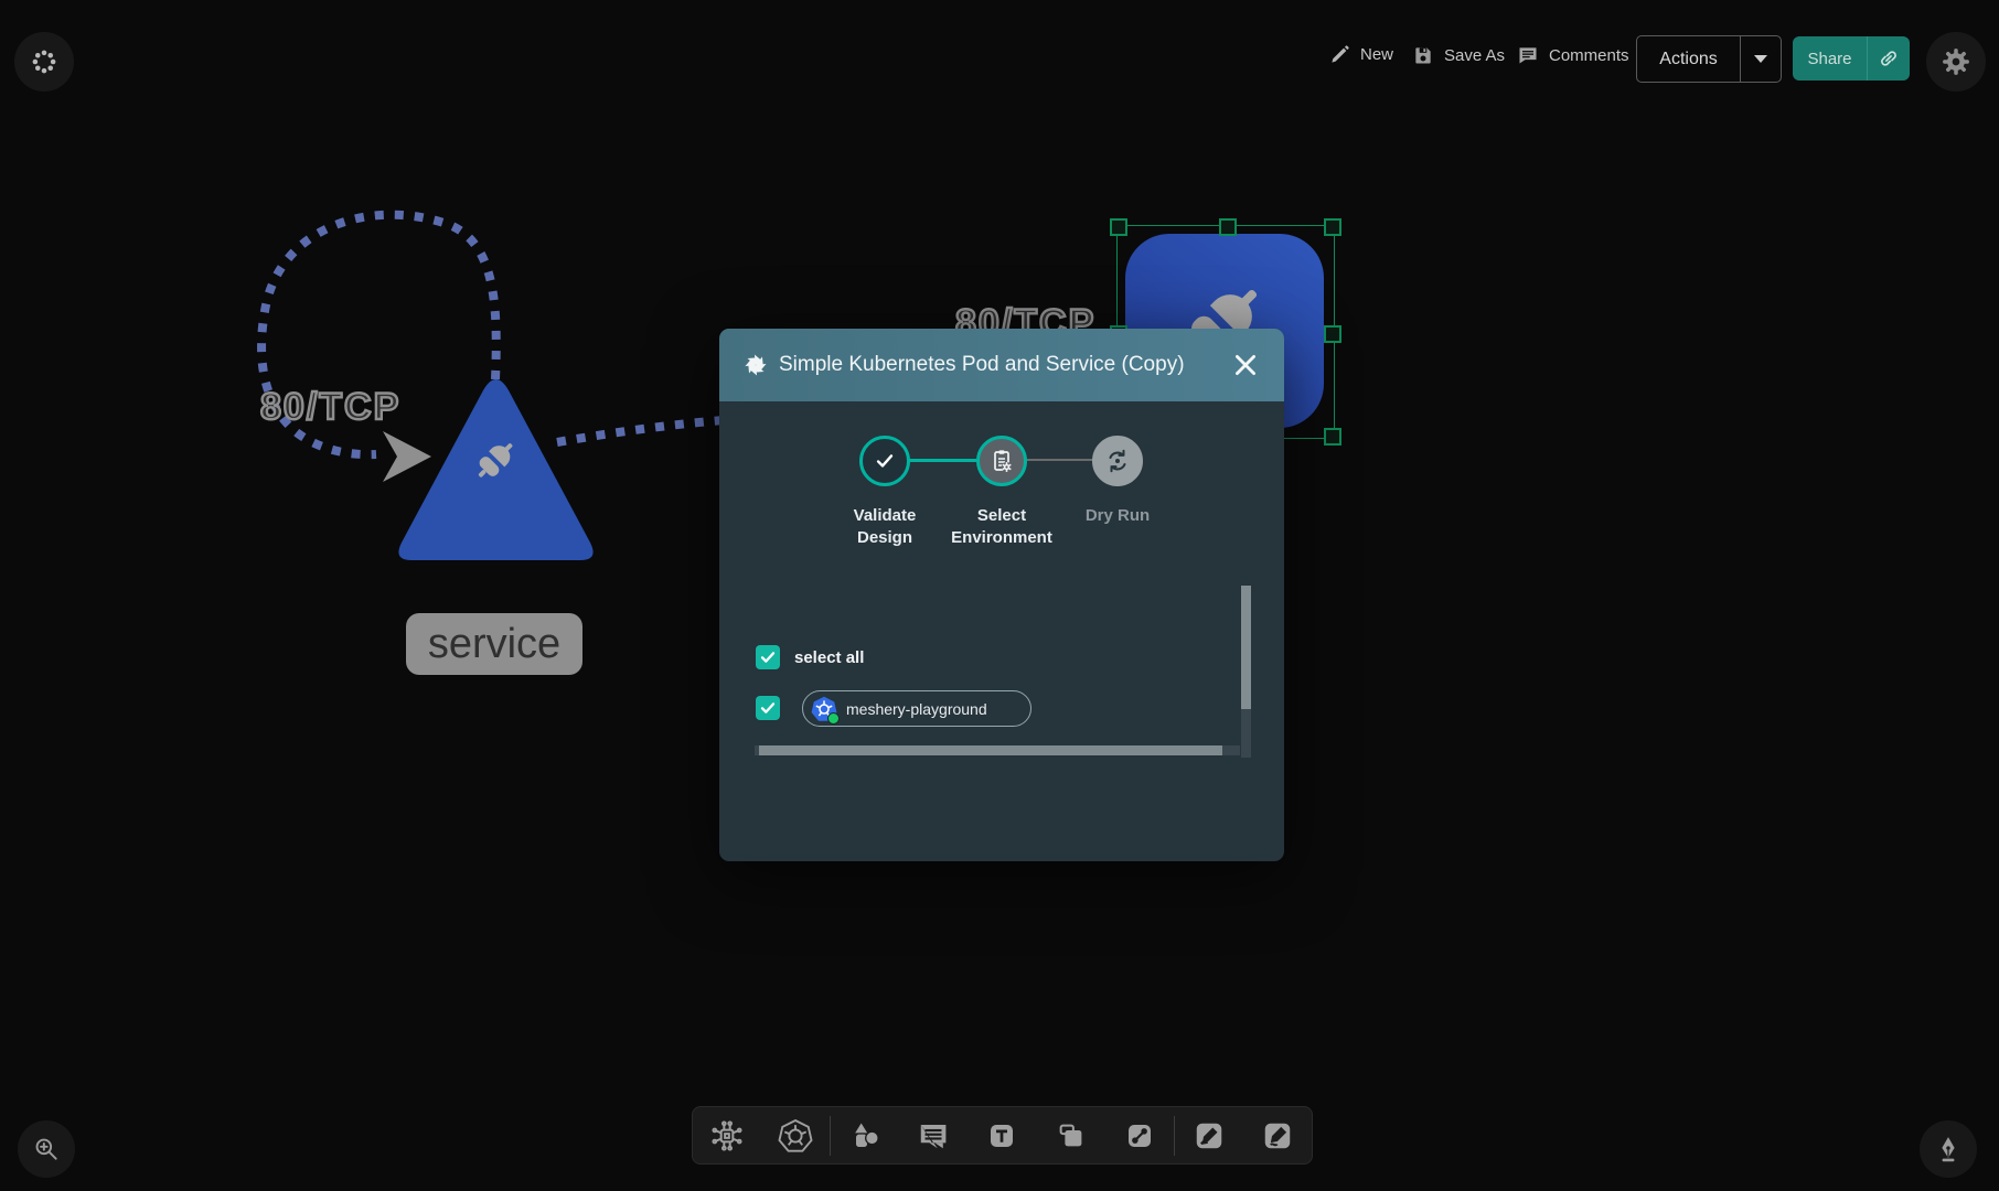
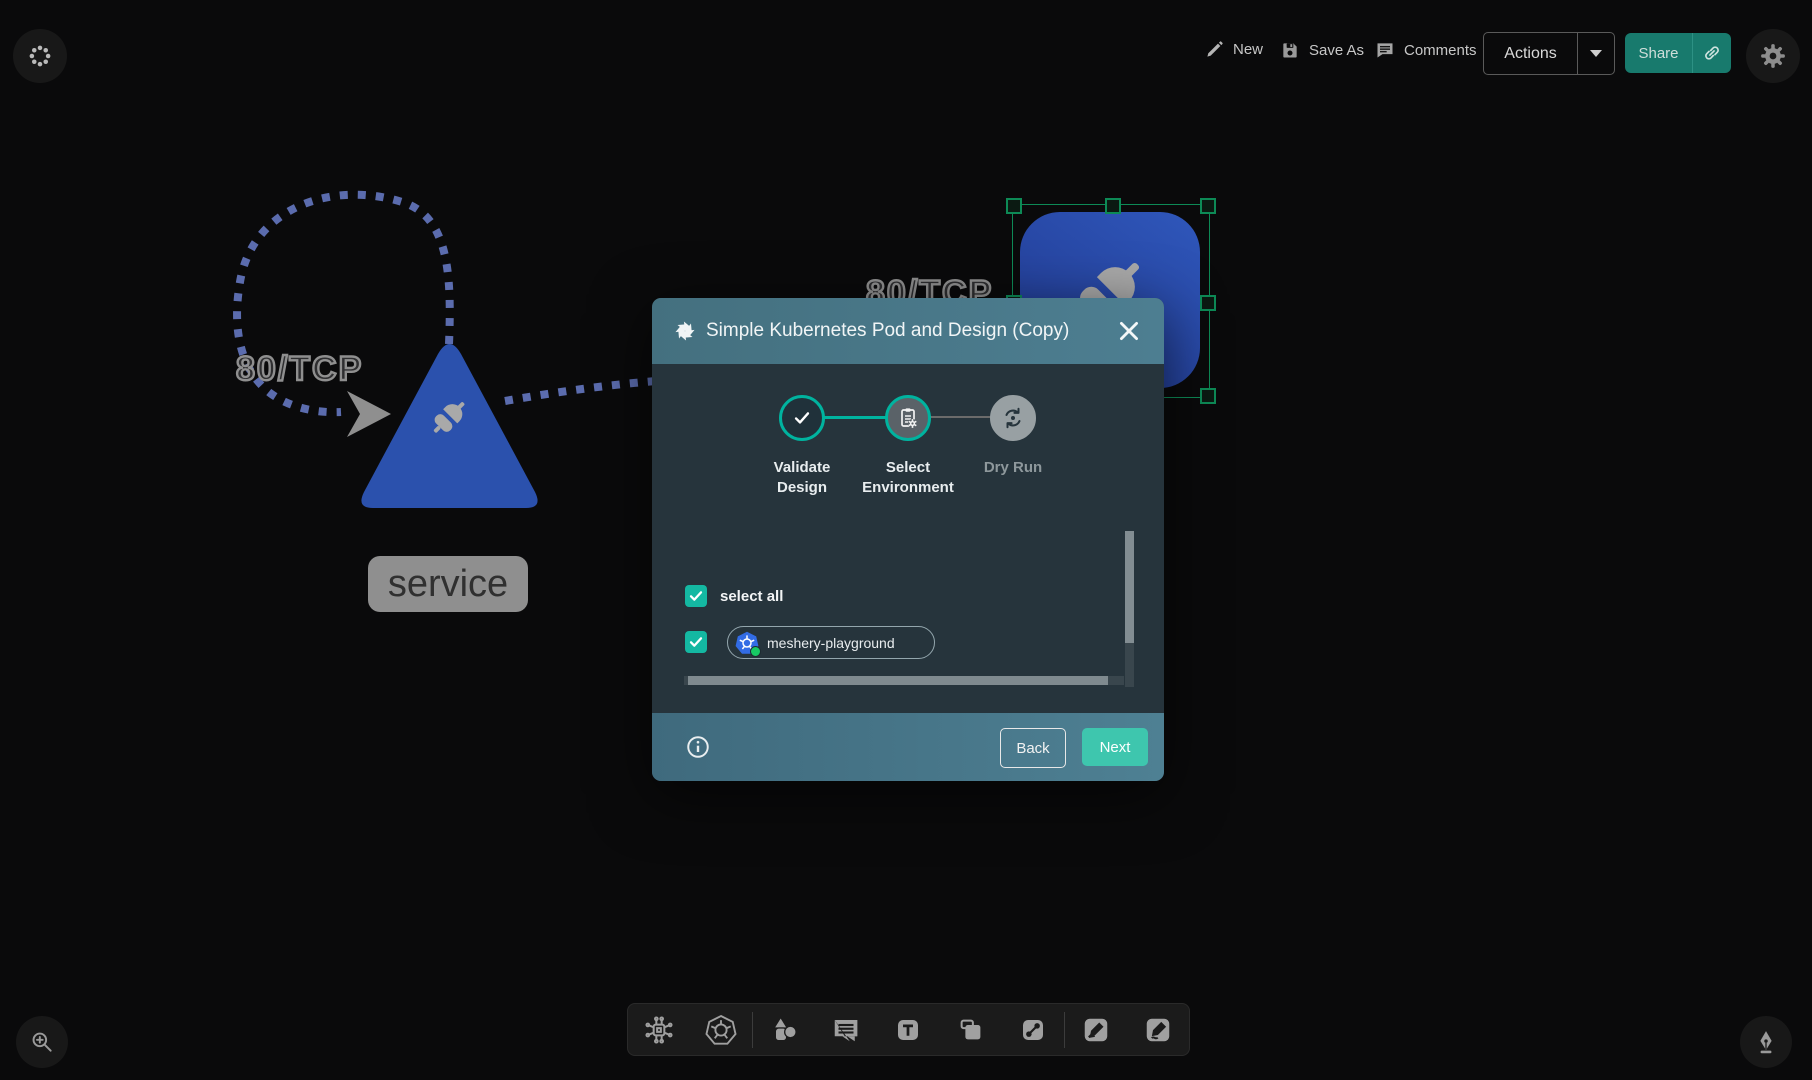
  80/TCP
  80/TCP
  service
  New
  Save As
  Comments
  Actions
  Share
- Simple Kubernetes Pod and Service (Copy)
+ Simple Kubernetes Pod and Design (Copy)
  Validate Design
  Select Environment
  Dry Run
  select all
  meshery-playground
+ Back
+ Next
